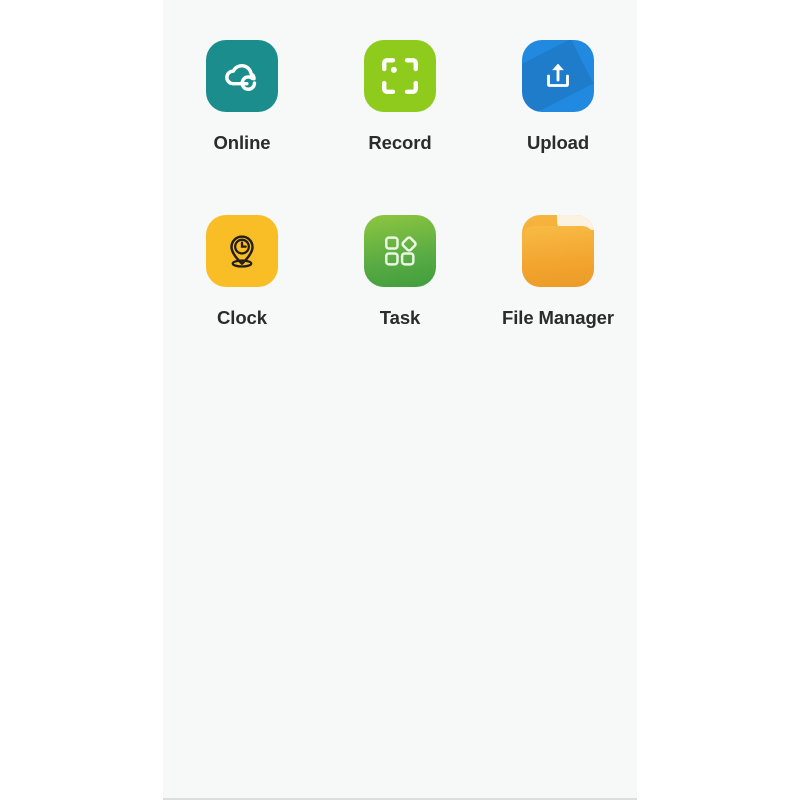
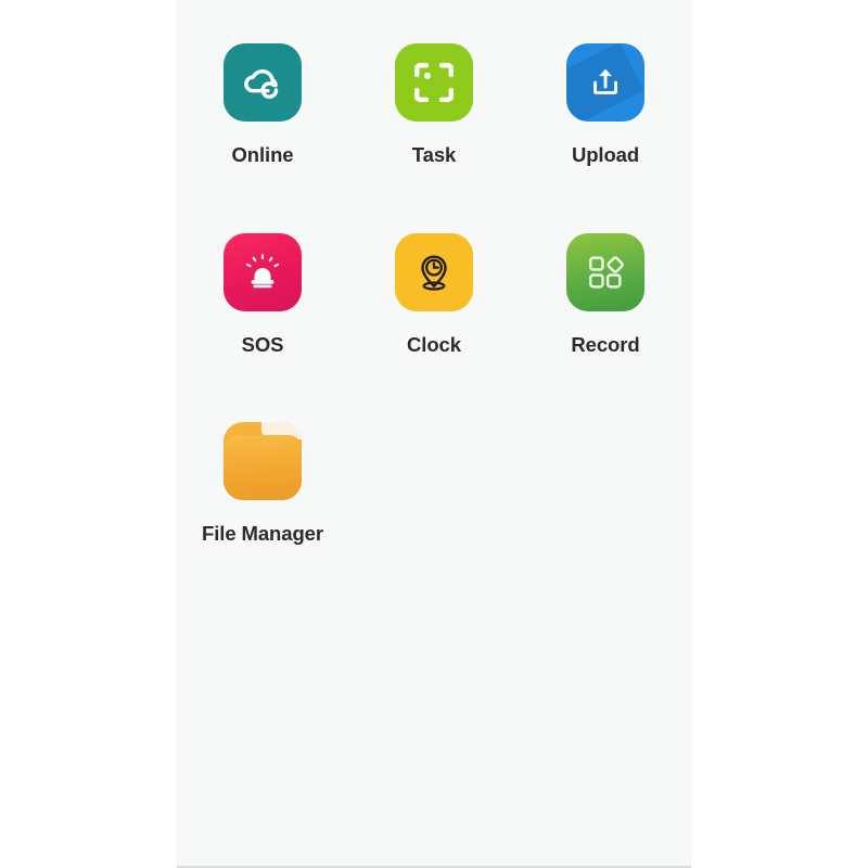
  Online
- Record
+ Task
  Upload
+ SOS
  Clock
- Task
+ Record
  File Manager
